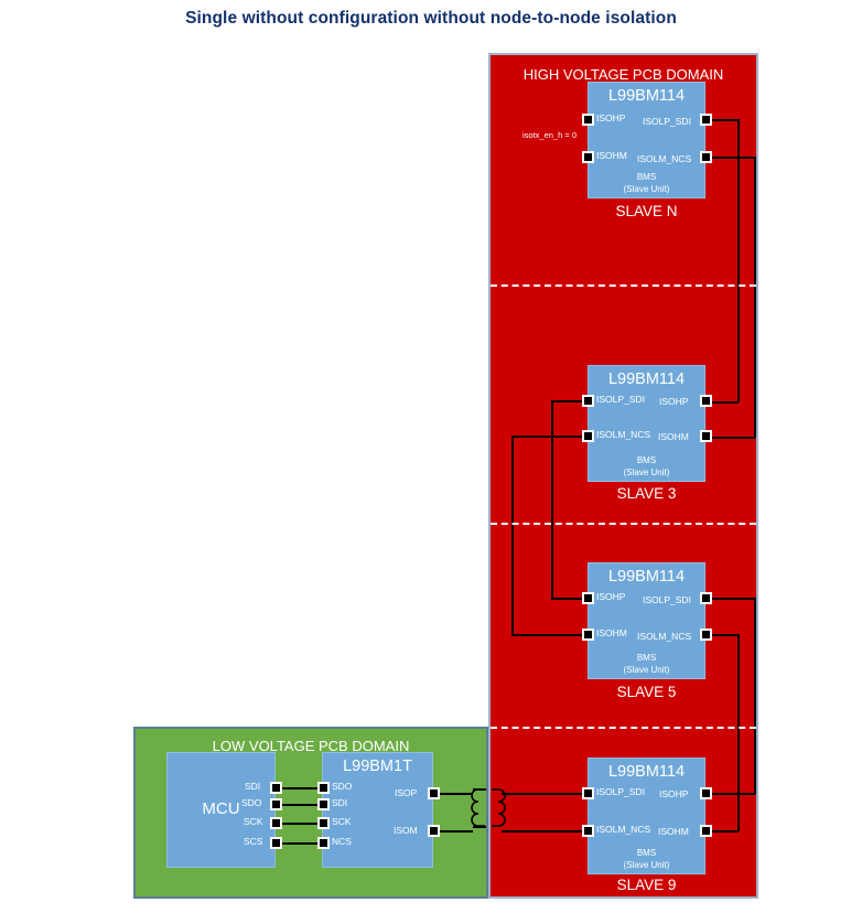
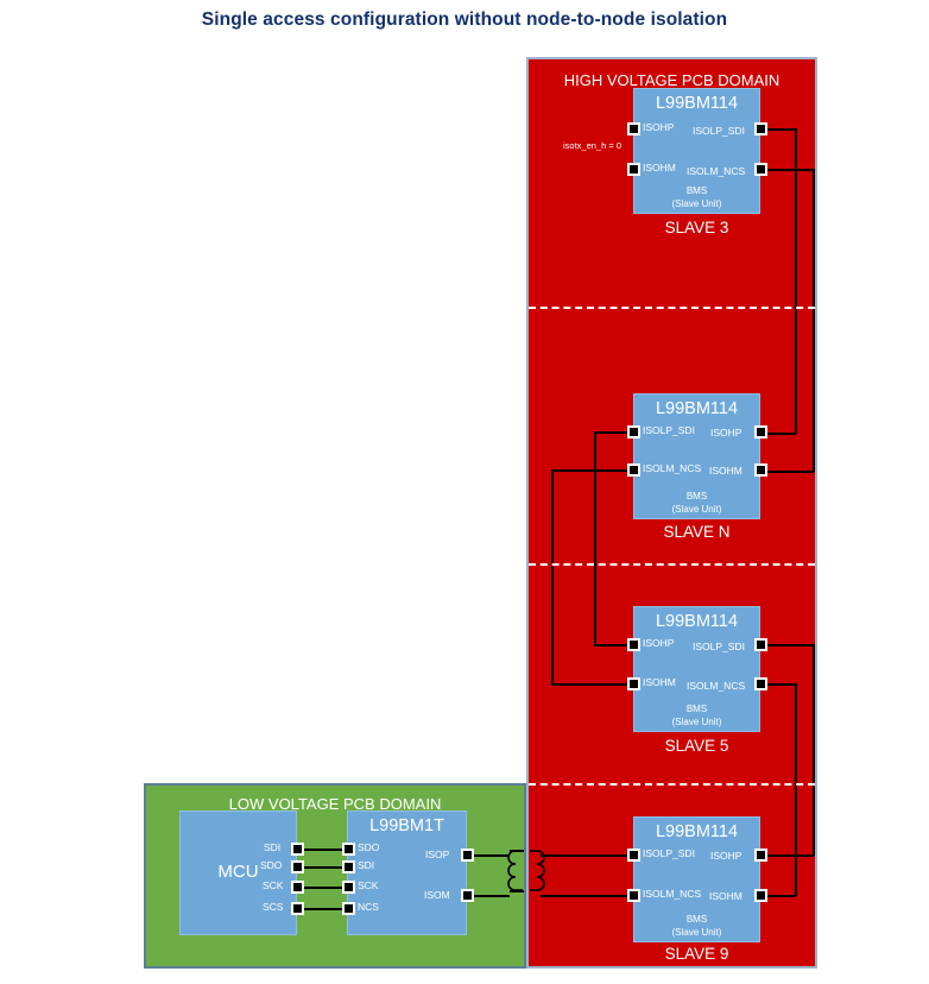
- Single without configuration without node-to-node isolation
+ Single access configuration without node-to-node isolation
  HIGH VOLTAGE PCB DOMAIN
  LOW VOLTAGE PCB DOMAIN
  L99BM114
  BMS
  (Slave Unit)
- SLAVE N
+ SLAVE 3
  ISOHP
  ISOHM
  ISOLP_SDI
  ISOLM_NCS
  isotx_en_h = 0
  L99BM114
  BMS
  (Slave Unit)
- SLAVE 3
+ SLAVE N
  ISOLP_SDI
  ISOLM_NCS
  ISOHP
  ISOHM
  L99BM114
  BMS
  (Slave Unit)
  SLAVE 5
  ISOHP
  ISOHM
  ISOLP_SDI
  ISOLM_NCS
  L99BM114
  BMS
  (Slave Unit)
  SLAVE 9
  ISOLP_SDI
  ISOLM_NCS
  ISOHP
  ISOHM
  MCU
  SDI
  SDO
  SCK
  SCS
  L99BM1T
  SDO
  SDI
  SCK
  NCS
  ISOP
  ISOM
